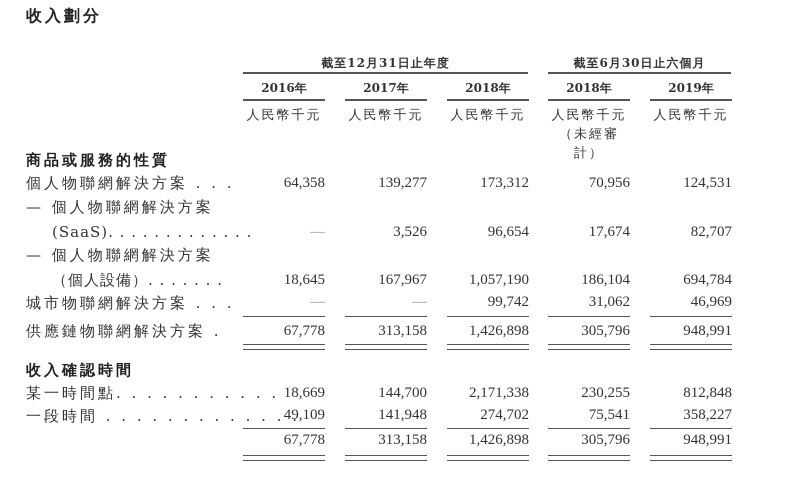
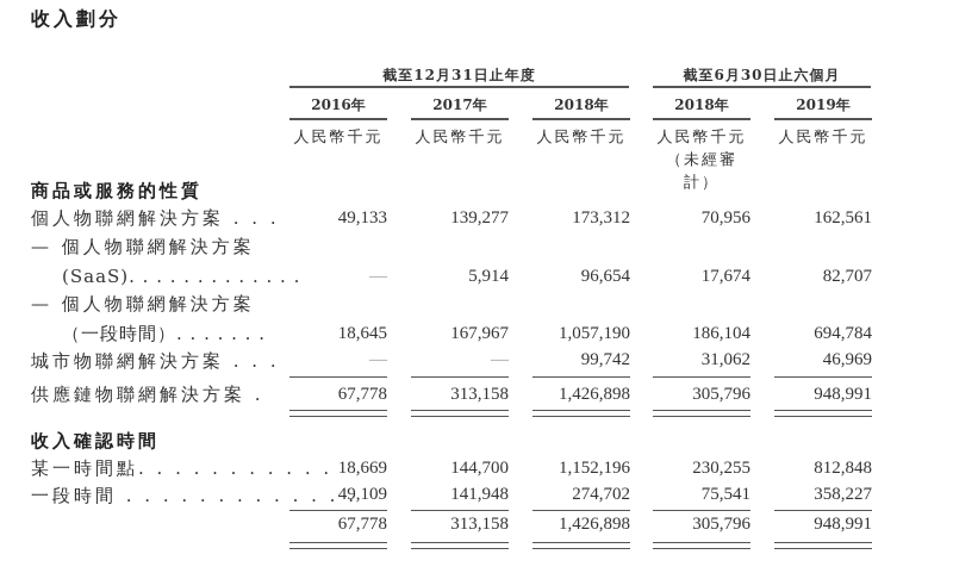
  收入劃分
  截至12月31日止年度
  截至6月30日止六個月
  2016年
  2017年
  2018年
  2018年
  2019年
  人民幣千元
  人民幣千元
  人民幣千元
  人民幣千元
  （未經審計）
  人民幣千元
  商品或服務的性質
  個人物聯網解決方案 . . .
- 64,358
+ 49,133
  139,277
  173,312
  70,956
- 124,531
+ 162,561
  — 個人物聯網解決方案
  (SaaS). . . . . . . . . . . . .
  —
- 3,526
+ 5,914
  96,654
  17,674
  82,707
  — 個人物聯網解決方案
- （個人設備）. . . . . . .
+ （一段時間）. . . . . . .
  18,645
  167,967
  1,057,190
  186,104
  694,784
  城市物聯網解決方案 . . .
  —
  —
  99,742
  31,062
  46,969
  供應鏈物聯網解決方案 .
  67,778
  313,158
  1,426,898
  305,796
  948,991
  收入確認時間
  某一時間點. . . . . . . . . . .
  18,669
  144,700
- 2,171,338
+ 1,152,196
  230,255
  812,848
  一段時間 . . . . . . . . . . . . .
  49,109
  141,948
  274,702
  75,541
  358,227
  67,778
  313,158
  1,426,898
  305,796
  948,991
